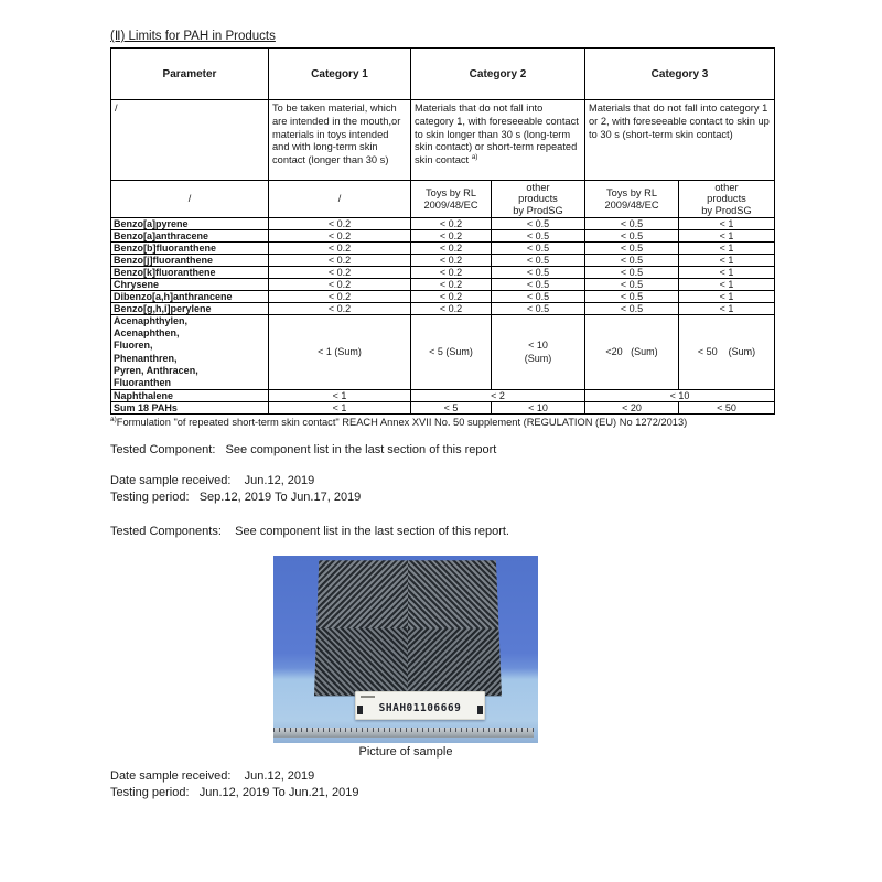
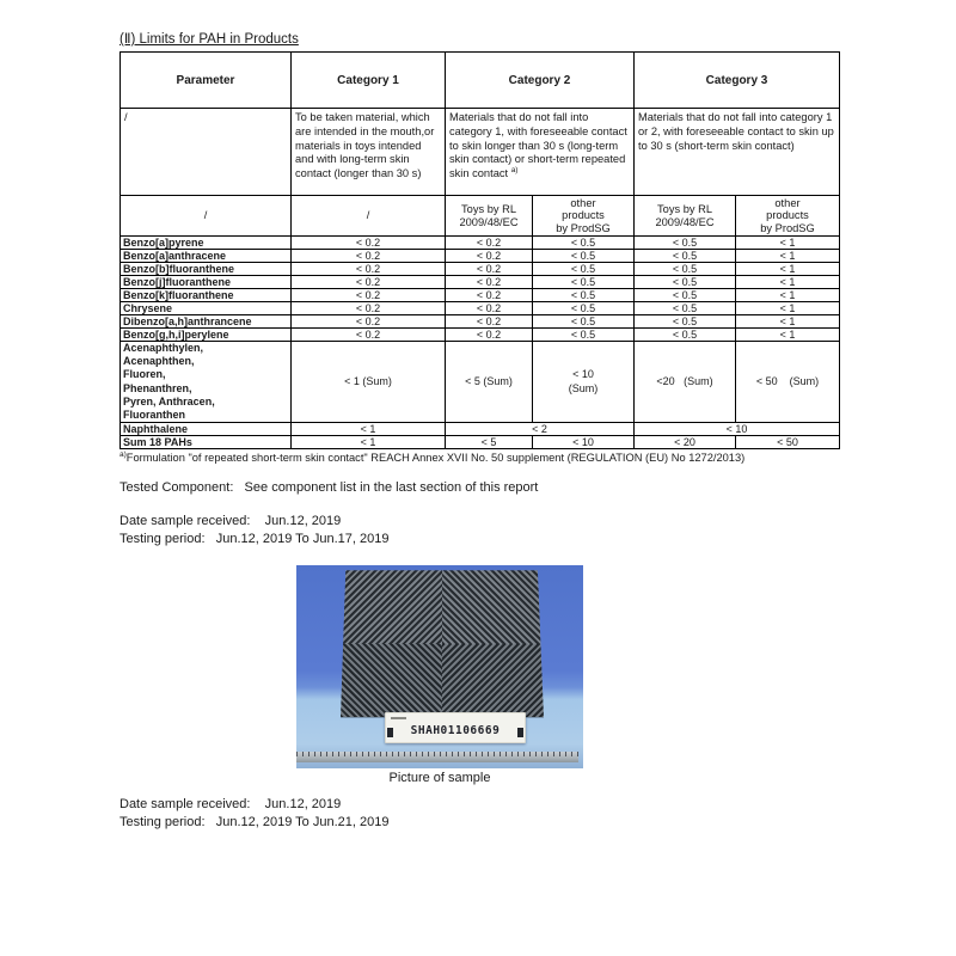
  (Ⅱ) Limits for PAH in Products
  Parameter	Category 1	Category 2	Category 3
  /	To be taken material, which are intended in the mouth,or materials in toys intended and with long-term skin contact (longer than 30 s)	Materials that do not fall into category 1, with foreseeable contact to skin longer than 30 s (long-term skin contact) or short-term repeated skin contact	Materials that do not fall into category 1 or 2, with foreseeable contact to skin up to 30 s (short-term skin contact)
  /	/	Toys by RL 2009/48/EC	other products by ProdSG	Toys by RL 2009/48/EC	other products by ProdSG
  Benzo[a]pyrene	< 0.2	< 0.2	< 0.5	< 0.5	< 1
  Benzo[a]anthracene	< 0.2	< 0.2	< 0.5	< 0.5	< 1
  Benzo[b]fluoranthene	< 0.2	< 0.2	< 0.5	< 0.5	< 1
  Benzo[j]fluoranthene	< 0.2	< 0.2	< 0.5	< 0.5	< 1
  Benzo[k]fluoranthene	< 0.2	< 0.2	< 0.5	< 0.5	< 1
  Chrysene	< 0.2	< 0.2	< 0.5	< 0.5	< 1
  Dibenzo[a,h]anthrancene	< 0.2	< 0.2	< 0.5	< 0.5	< 1
  Benzo[g,h,i]perylene	< 0.2	< 0.2	< 0.5	< 0.5	< 1
  Acenaphthylen, Acenaphthen, Fluoren, Phenanthren, Pyren, Anthracen, Fluoranthen	< 1 (Sum)	< 5 (Sum)	< 10 (Sum)	<20 (Sum)	< 50 (Sum)
  Naphthalene	< 1	< 2	< 10
  Sum 18 PAHs	< 1	< 5	< 10	< 20	< 50
  Formulation "of repeated short-term skin contact" REACH Annex XVII No. 50 supplement (REGULATION (EU) No 1272/2013)
  Tested Component: See component list in the last section of this report
  Date sample received: Jun.12, 2019
- Testing period: Sep.12, 2019 To Jun.17, 2019
+ Testing period: Jun.12, 2019 To Jun.17, 2019
- Tested Components: See component list in the last section of this report.
  SHAH01106669
  Picture of sample
  Date sample received: Jun.12, 2019
  Testing period: Jun.12, 2019 To Jun.21, 2019
